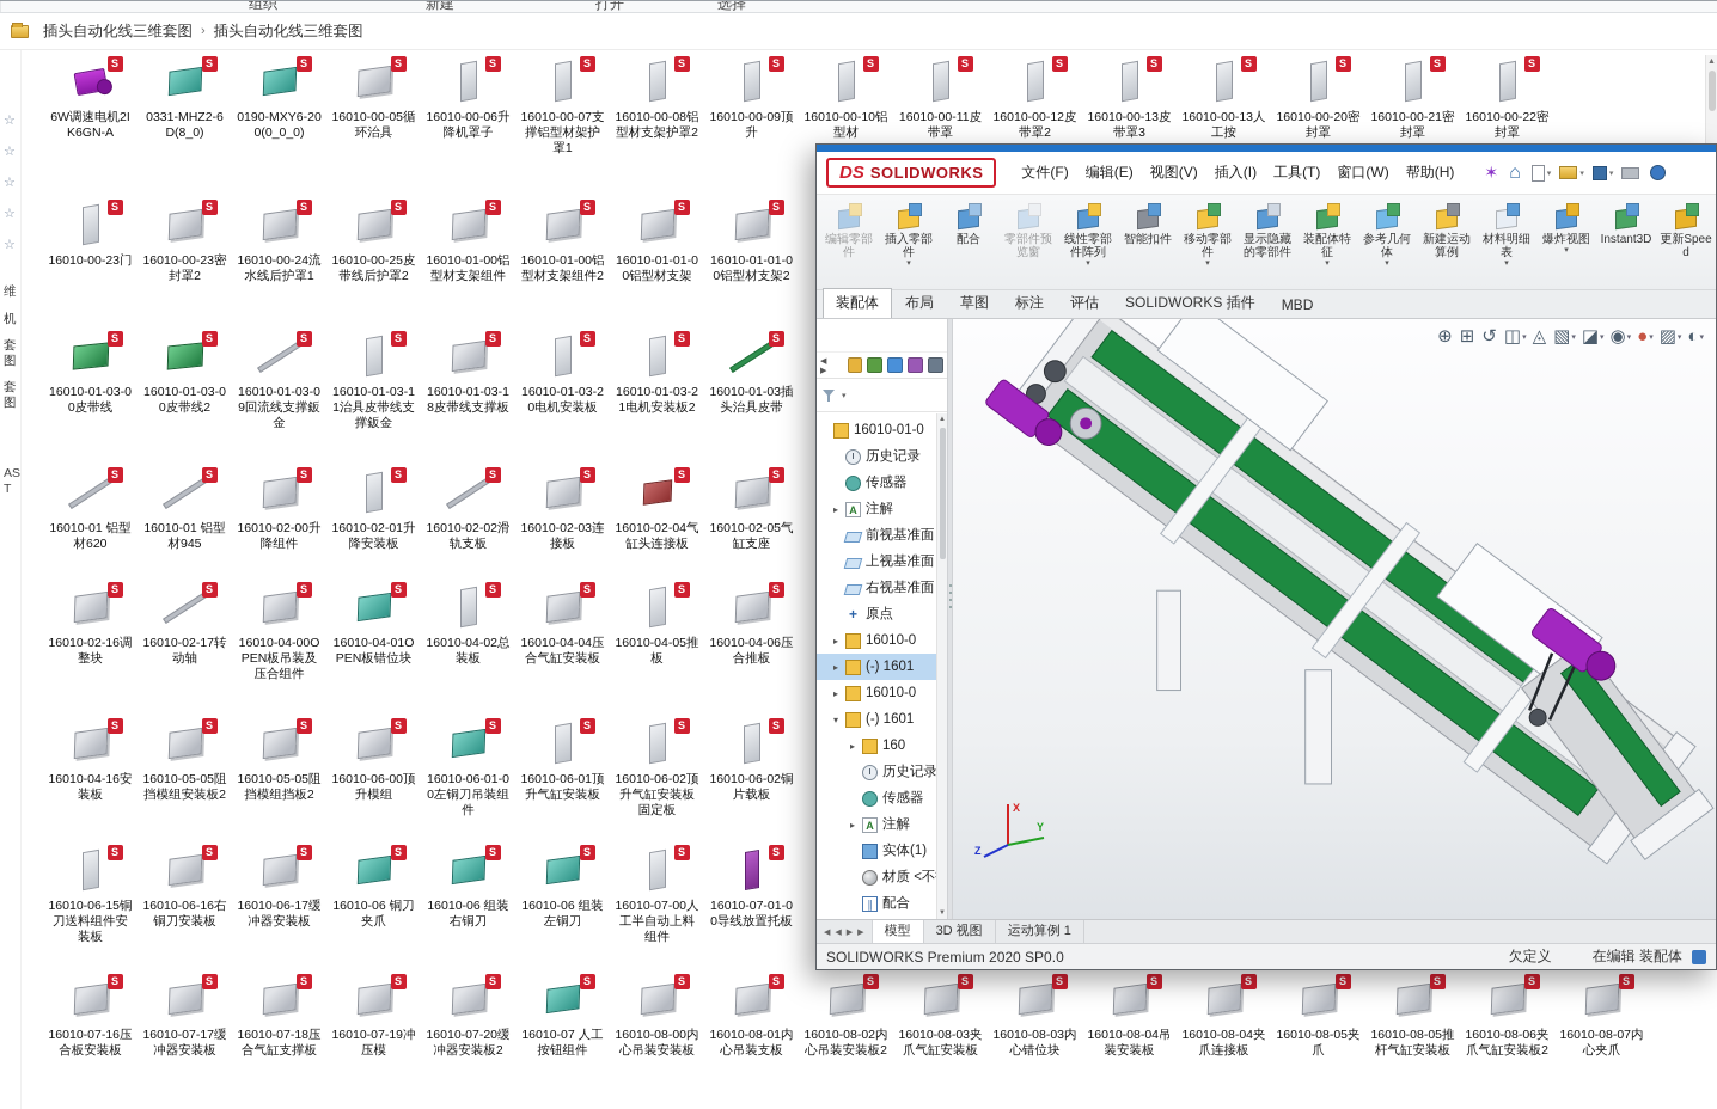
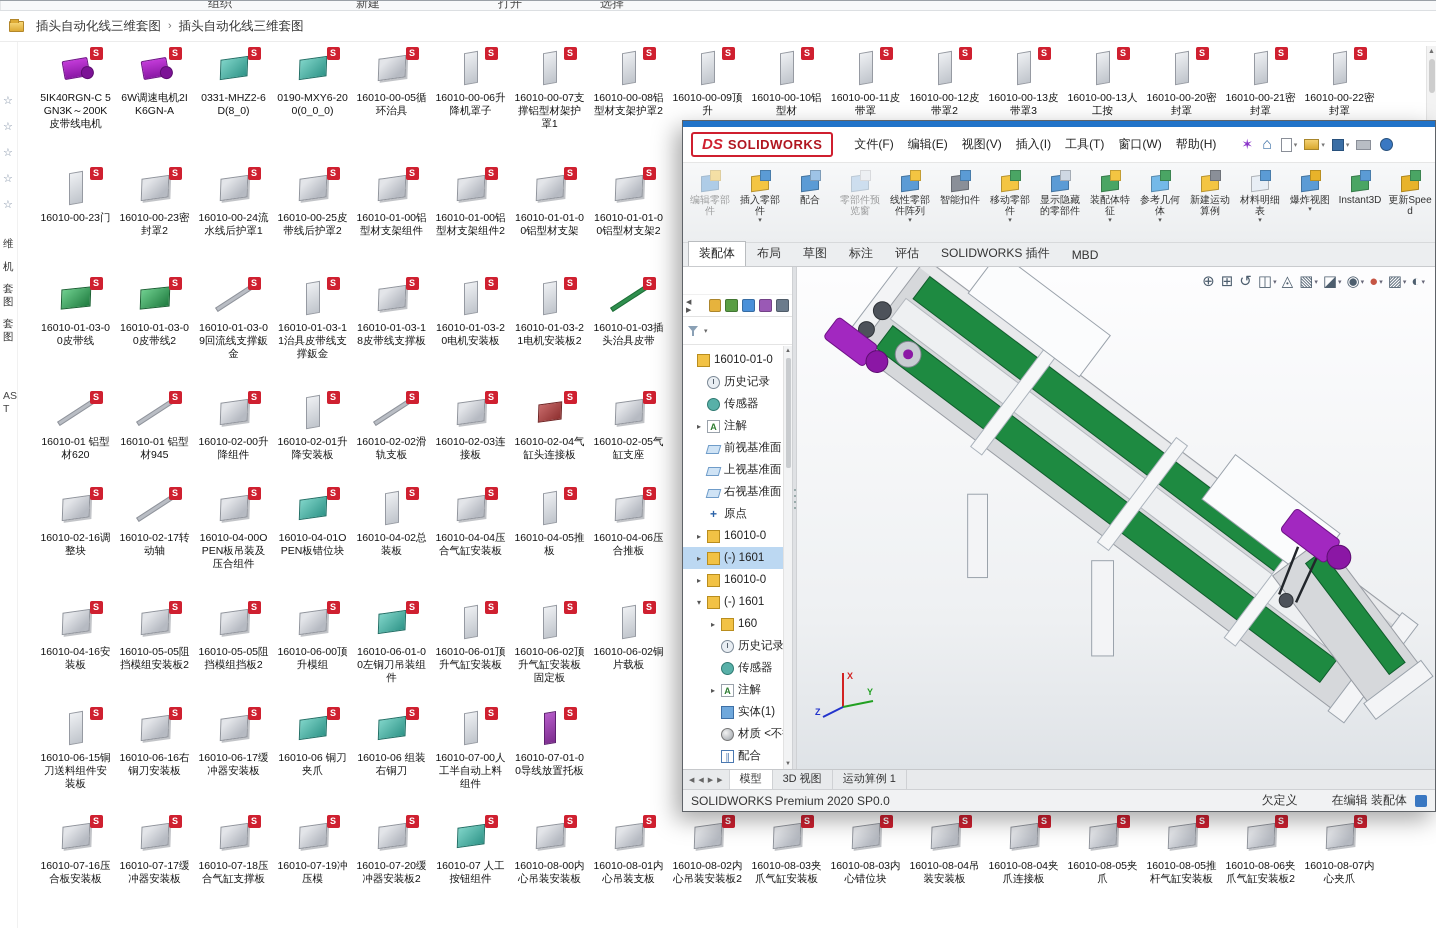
  组织
  新建
  打开
  选择
  插头自动化线三维套图
  ›
  插头自动化线三维套图
  ☆
  ☆
  ☆
  ☆
  ☆
  维
  机
  套图
  套图
  AST
+ 5IK40RGN-C 5GN3K～200K皮带线电机
  6W调速电机2IK6GN-A
  0331-MHZ2-6D(8_0)
  0190-MXY6-200(0_0_0)
  16010-00-05循环治具
  16010-00-06升降机罩子
  16010-00-07支撑铝型材架护罩1
  16010-00-08铝型材支架护罩2
  16010-00-09顶升
  16010-00-10铝型材
  16010-00-11皮带罩
  16010-00-12皮带罩2
  16010-00-13皮带罩3
  16010-00-13人工按
  16010-00-20密封罩
  16010-00-21密封罩
  16010-00-22密封罩
  16010-00-23门
  16010-00-23密封罩2
  16010-00-24流水线后护罩1
  16010-00-25皮带线后护罩2
  16010-01-00铝型材支架组件
  16010-01-00铝型材支架组件2
  16010-01-01-00铝型材支架
  16010-01-01-00铝型材支架2
  16010-01-03-00皮带线
  16010-01-03-00皮带线2
  16010-01-03-09回流线支撑鈑金
  16010-01-03-11治具皮带线支撑鈑金
  16010-01-03-18皮带线支撑板
  16010-01-03-20电机安装板
  16010-01-03-21电机安装板2
  16010-01-03插头治具皮带
  16010-01 铝型材620
  16010-01 铝型材945
  16010-02-00升降组件
  16010-02-01升降安装板
  16010-02-02滑轨支板
  16010-02-03连接板
  16010-02-04气缸头连接板
  16010-02-05气缸支座
  16010-02-16调整块
  16010-02-17转动轴
  16010-04-00OPEN板吊装及压合组件
  16010-04-01OPEN板错位块
  16010-04-02总装板
  16010-04-04压合气缸安装板
  16010-04-05推板
  16010-04-06压合推板
  16010-04-16安装板
  16010-05-05阻挡模组安装板2
  16010-05-05阻挡模组挡板2
  16010-06-00顶升模组
  16010-06-01-00左铜刀吊装组件
  16010-06-01顶升气缸安装板
  16010-06-02顶升气缸安装板固定板
  16010-06-02铜片载板
  16010-06-15铜刀送料组件安装板
  16010-06-16右铜刀安装板
  16010-06-17缓冲器安装板
  16010-06 铜刀夹爪
  16010-06 组装右铜刀
- 16010-06 组装左铜刀
  16010-07-00人工半自动上料组件
  16010-07-01-00导线放置托板
  16010-07-16压合板安装板
  16010-07-17缓冲器安装板
  16010-07-18压合气缸支撑板
  16010-07-19冲压模
  16010-07-20缓冲器安装板2
  16010-07 人工按钮组件
  16010-08-00内心吊装安装板
  16010-08-01内心吊装支板
  16010-08-02内心吊装安装板2
  16010-08-03夹爪气缸安装板
  16010-08-03内心错位块
  16010-08-04吊装安装板
  16010-08-04夹爪连接板
  16010-08-05夹爪
  16010-08-05推杆气缸安装板
  16010-08-06夹爪气缸安装板2
  16010-08-07内心夹爪
  DS
  SOLIDWORKS
  文件(F)
  编辑(E)
  视图(V)
  插入(I)
  工具(T)
  窗口(W)
  帮助(H)
  编辑零部件
  插入零部件
  配合
  零部件预览窗
  线性零部件阵列
  智能扣件
  移动零部件
  显示隐藏的零部件
  装配体特征
  参考几何体
  新建运动算例
  材料明细表
  爆炸视图
  Instant3D
  更新Speed
  装配体
  布局
  草图
  标注
  评估
  SOLIDWORKS 插件
  MBD
  16010-01-0
  历史记录
  传感器
  注解
  前视基准面
  上视基准面
  右视基准面
  原点
  16010-0
  (-) 1601
  16010-0
  (-) 1601
  160
  历史记录
  传感器
  注解
  实体(1)
  配合
  X
  Y
  Z
  模型
  3D 视图
  运动算例 1
  SOLIDWORKS Premium 2020 SP0.0
  欠定义
  在编辑 装配体
